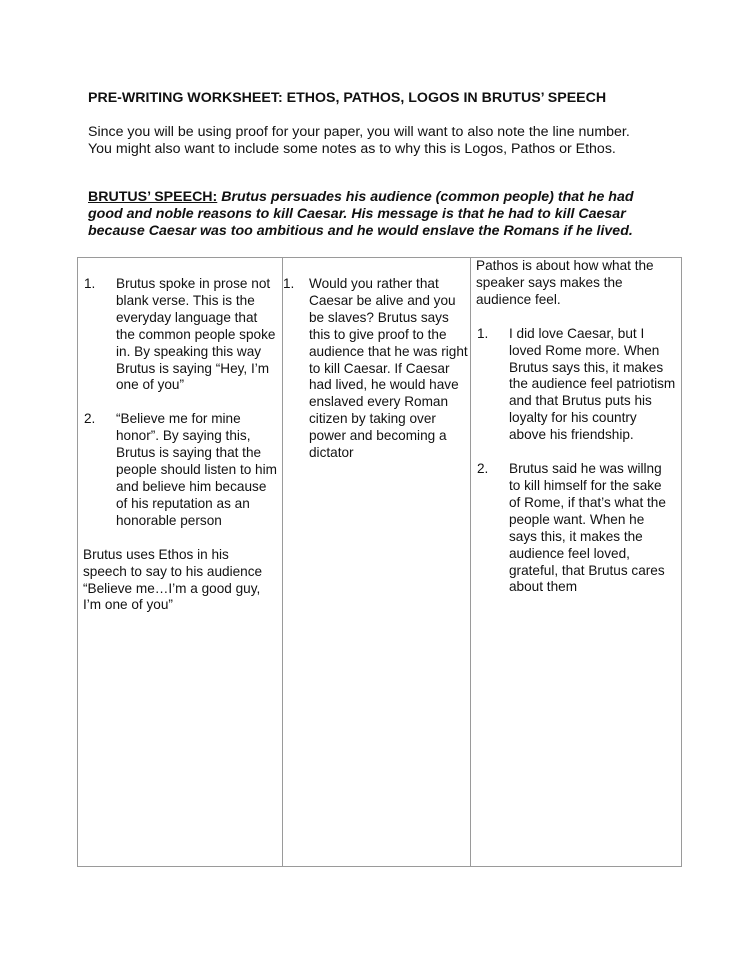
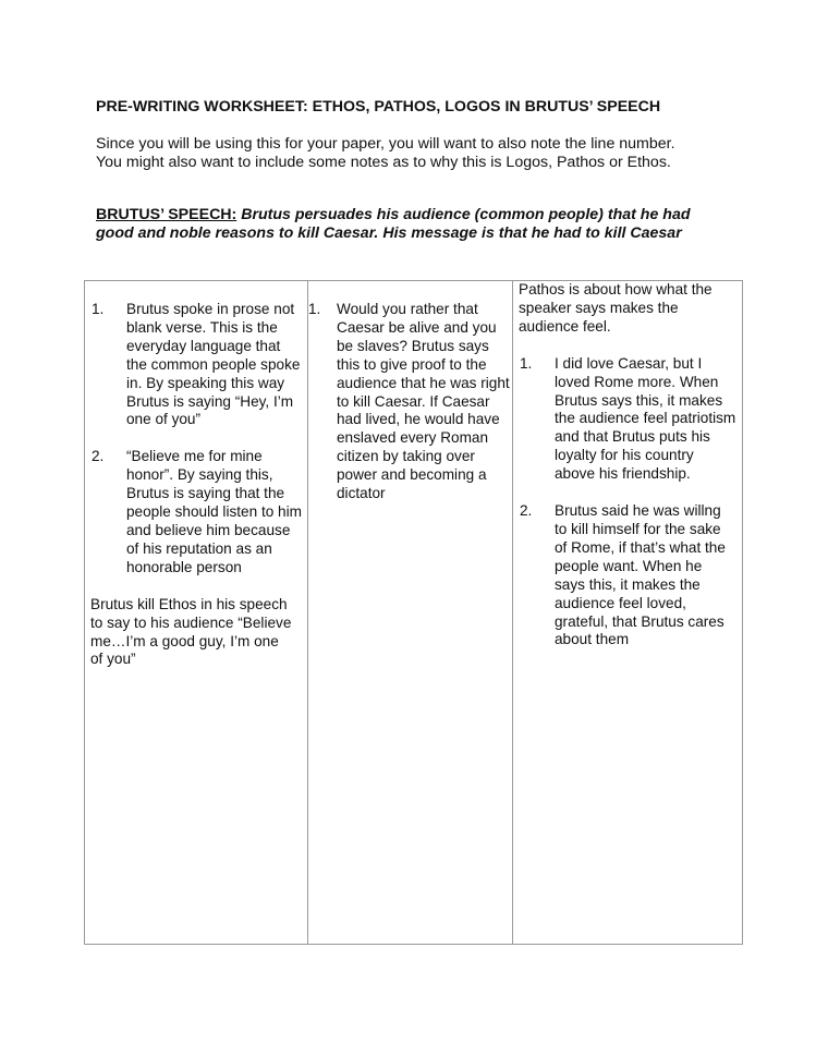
  PRE-WRITING WORKSHEET: ETHOS, PATHOS, LOGOS IN BRUTUS’ SPEECH
- Since you will be using proof for your paper, you will want to also note the line number.
+ Since you will be using this for your paper, you will want to also note the line number.
  You might also want to include some notes as to why this is Logos, Pathos or Ethos.
  BRUTUS’ SPEECH: Brutus persuades his audience (common people) that he had
  good and noble reasons to kill Caesar. His message is that he had to kill Caesar
- because Caesar was too ambitious and he would enslave the Romans if he lived.
- 1. Brutus spoke in prose not blank verse. This is the everyday language that the common people spoke in. By speaking this way Brutus is saying “Hey, I’m one of you” 2. “Believe me for mine honor”. By saying this, Brutus is saying that the people should listen to him and believe him because of his reputation as an honorable person Brutus uses Ethos in his speech to say to his audience “Believe me…I’m a good guy, I’m one of you”	1. Would you rather that Caesar be alive and you be slaves? Brutus says this to give proof to the audience that he was right to kill Caesar. If Caesar had lived, he would have enslaved every Roman citizen by taking over power and becoming a dictator	Pathos is about how what the speaker says makes the audience feel. 1. I did love Caesar, but I loved Rome more. When Brutus says this, it makes the audience feel patriotism and that Brutus puts his loyalty for his country above his friendship. 2. Brutus said he was willng to kill himself for the sake of Rome, if that’s what the people want. When he says this, it makes the audience feel loved, grateful, that Brutus cares about them
+ 1. Brutus spoke in prose not blank verse. This is the everyday language that the common people spoke in. By speaking this way Brutus is saying “Hey, I’m one of you” 2. “Believe me for mine honor”. By saying this, Brutus is saying that the people should listen to him and believe him because of his reputation as an honorable person Brutus kill Ethos in his speech to say to his audience “Believe me…I’m a good guy, I’m one of you”	1. Would you rather that Caesar be alive and you be slaves? Brutus says this to give proof to the audience that he was right to kill Caesar. If Caesar had lived, he would have enslaved every Roman citizen by taking over power and becoming a dictator	Pathos is about how what the speaker says makes the audience feel. 1. I did love Caesar, but I loved Rome more. When Brutus says this, it makes the audience feel patriotism and that Brutus puts his loyalty for his country above his friendship. 2. Brutus said he was willng to kill himself for the sake of Rome, if that’s what the people want. When he says this, it makes the audience feel loved, grateful, that Brutus cares about them
